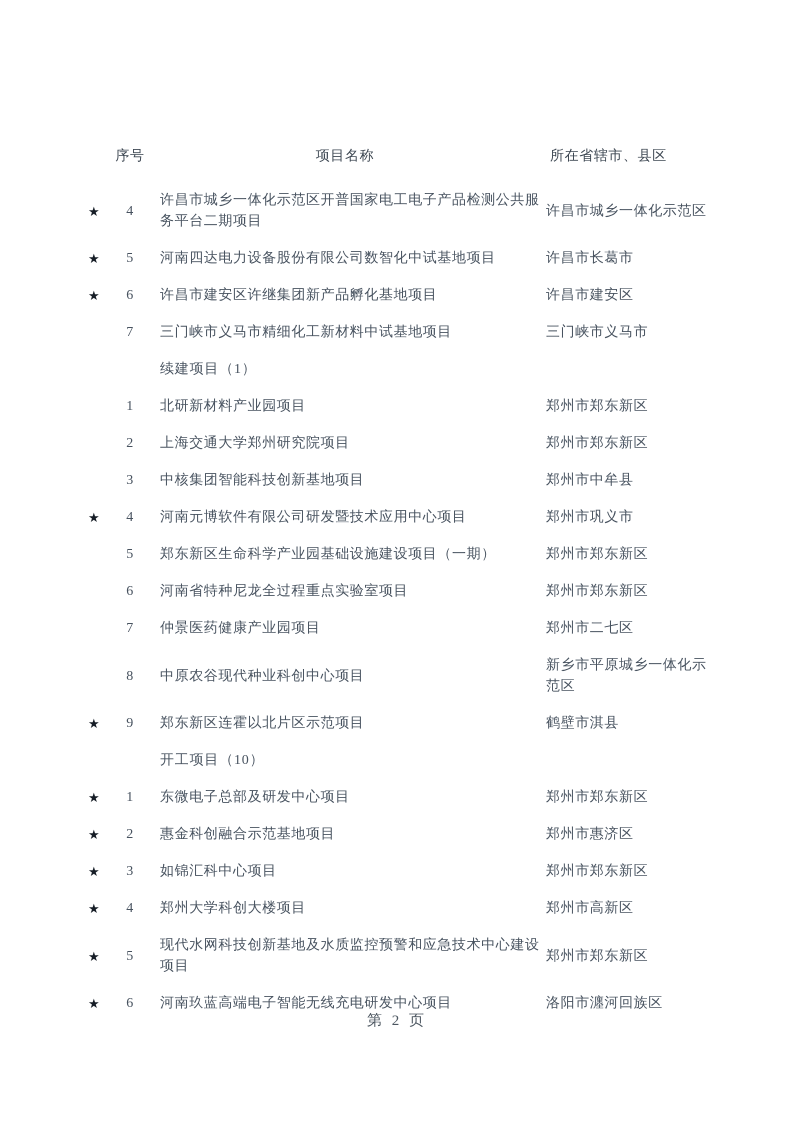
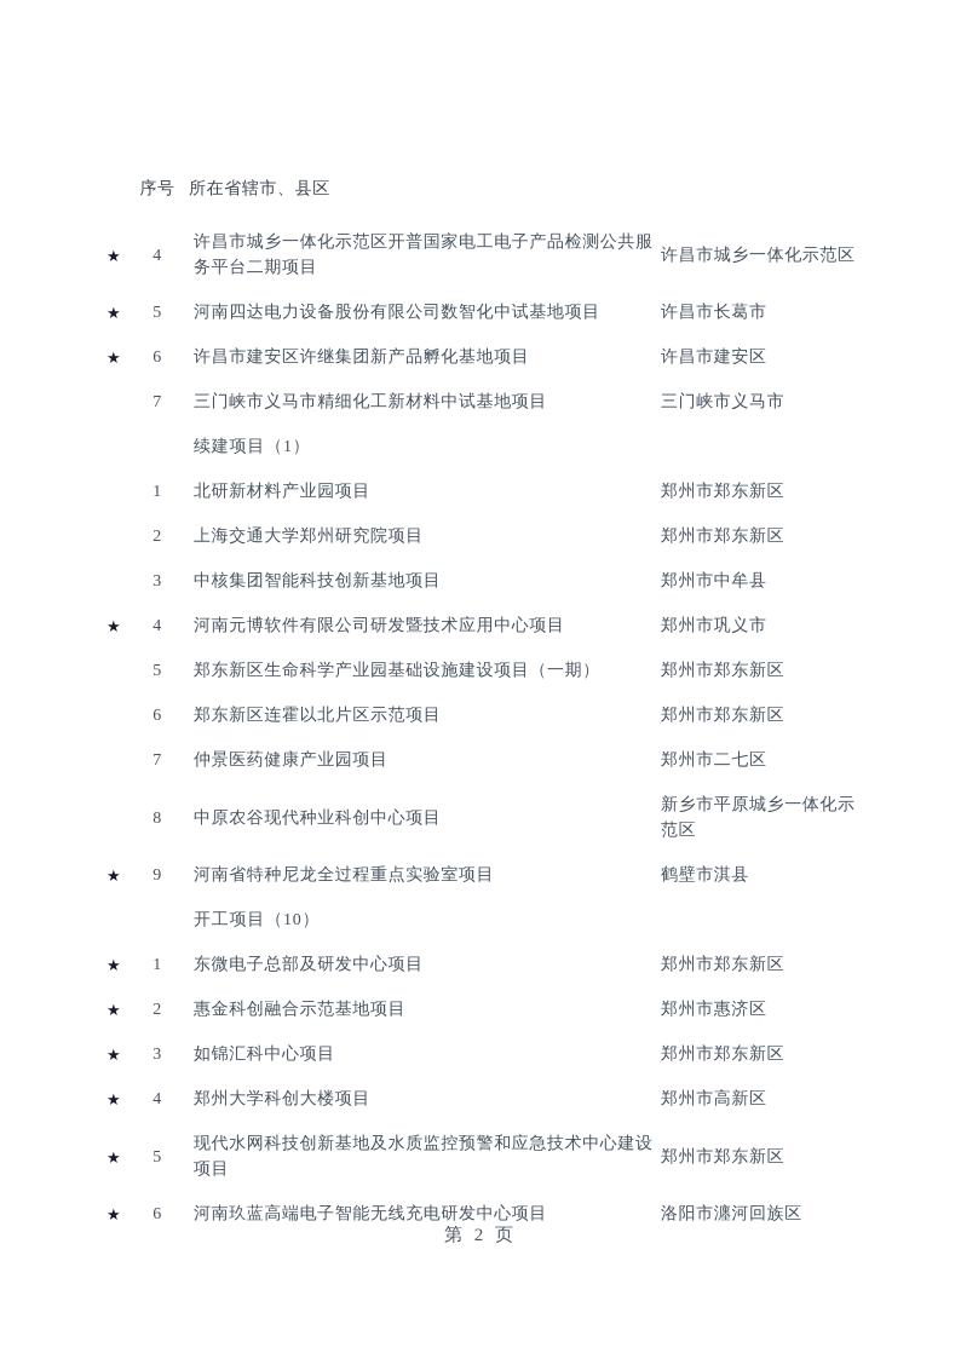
  序号
- 项目名称
  所在省辖市、县区
  ★
  4
  许昌市城乡一体化示范区开普国家电工电子产品检测公共服务平台二期项目
  许昌市城乡一体化示范区
  ★
  5
  河南四达电力设备股份有限公司数智化中试基地项目
  许昌市长葛市
  ★
  6
  许昌市建安区许继集团新产品孵化基地项目
  许昌市建安区
  7
  三门峡市义马市精细化工新材料中试基地项目
  三门峡市义马市
  续建项目（1）
  1
  北研新材料产业园项目
  郑州市郑东新区
  2
  上海交通大学郑州研究院项目
  郑州市郑东新区
  3
  中核集团智能科技创新基地项目
  郑州市中牟县
  ★
  4
  河南元博软件有限公司研发暨技术应用中心项目
  郑州市巩义市
  5
  郑东新区生命科学产业园基础设施建设项目（一期）
  郑州市郑东新区
  6
- 河南省特种尼龙全过程重点实验室项目
+ 郑东新区连霍以北片区示范项目
  郑州市郑东新区
  7
  仲景医药健康产业园项目
  郑州市二七区
  8
  中原农谷现代种业科创中心项目
  新乡市平原城乡一体化示范区
  ★
  9
- 郑东新区连霍以北片区示范项目
+ 河南省特种尼龙全过程重点实验室项目
  鹤壁市淇县
  开工项目（10）
  ★
  1
  东微电子总部及研发中心项目
  郑州市郑东新区
  ★
  2
  惠金科创融合示范基地项目
  郑州市惠济区
  ★
  3
  如锦汇科中心项目
  郑州市郑东新区
  ★
  4
  郑州大学科创大楼项目
  郑州市高新区
  ★
  5
  现代水网科技创新基地及水质监控预警和应急技术中心建设项目
  郑州市郑东新区
  ★
  6
  河南玖蓝高端电子智能无线充电研发中心项目
  洛阳市瀍河回族区
  第 2 页
